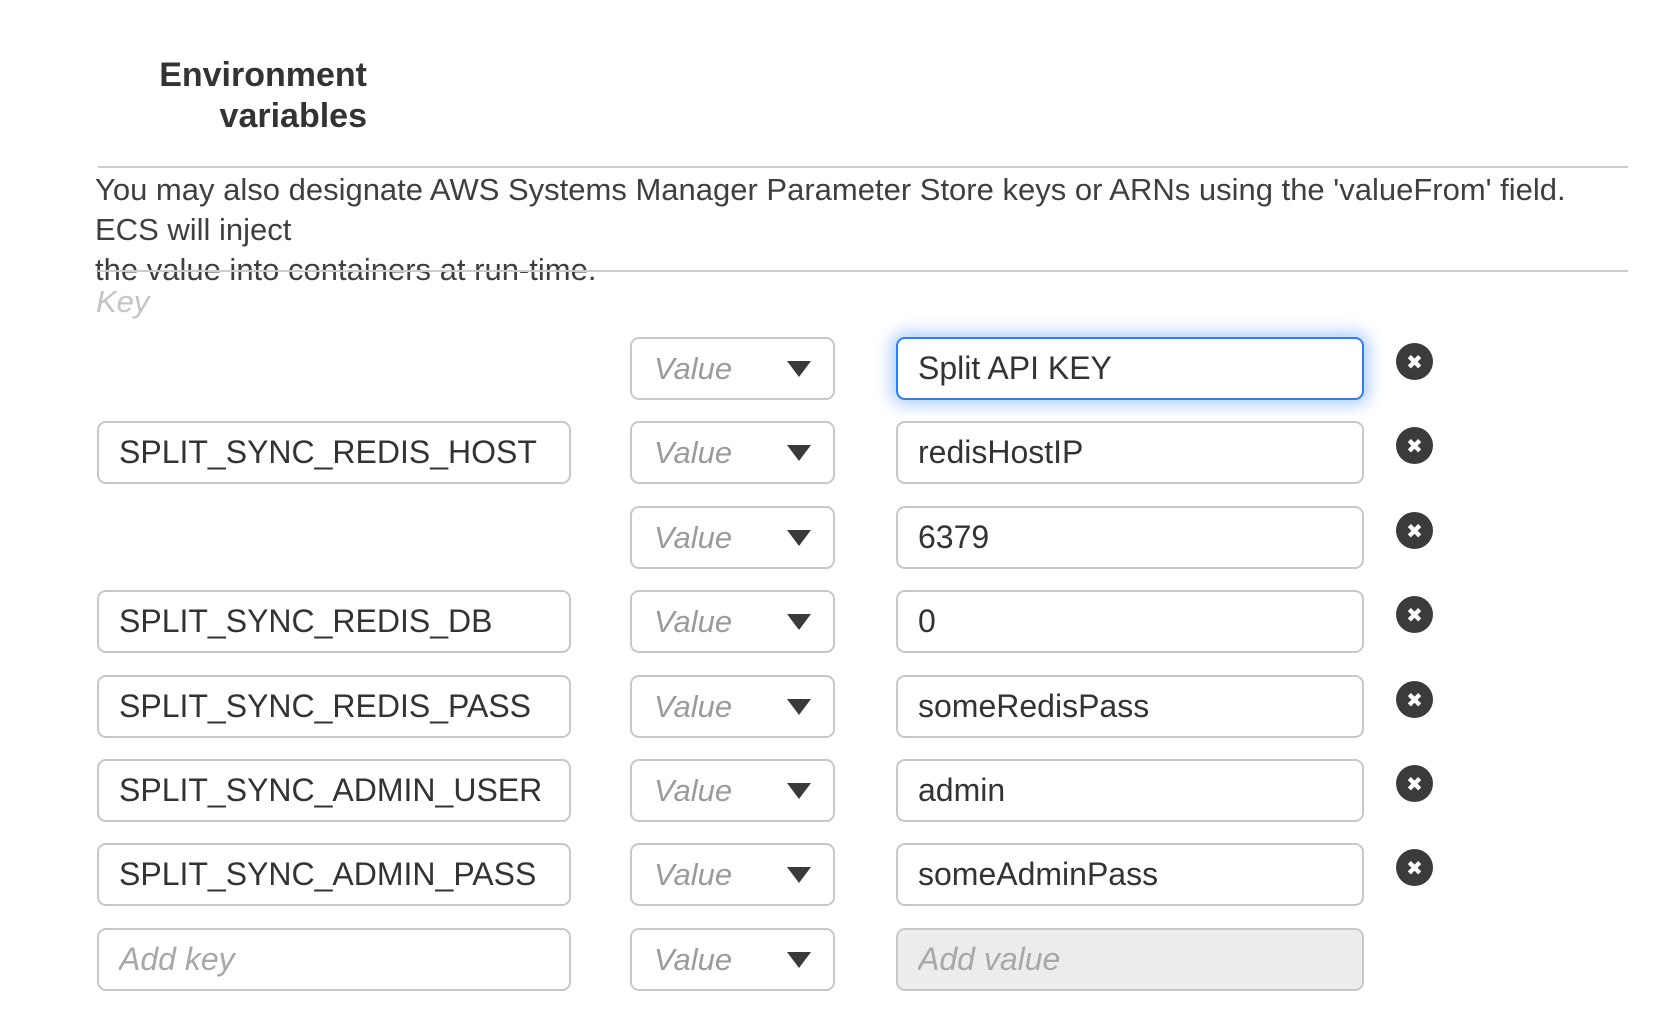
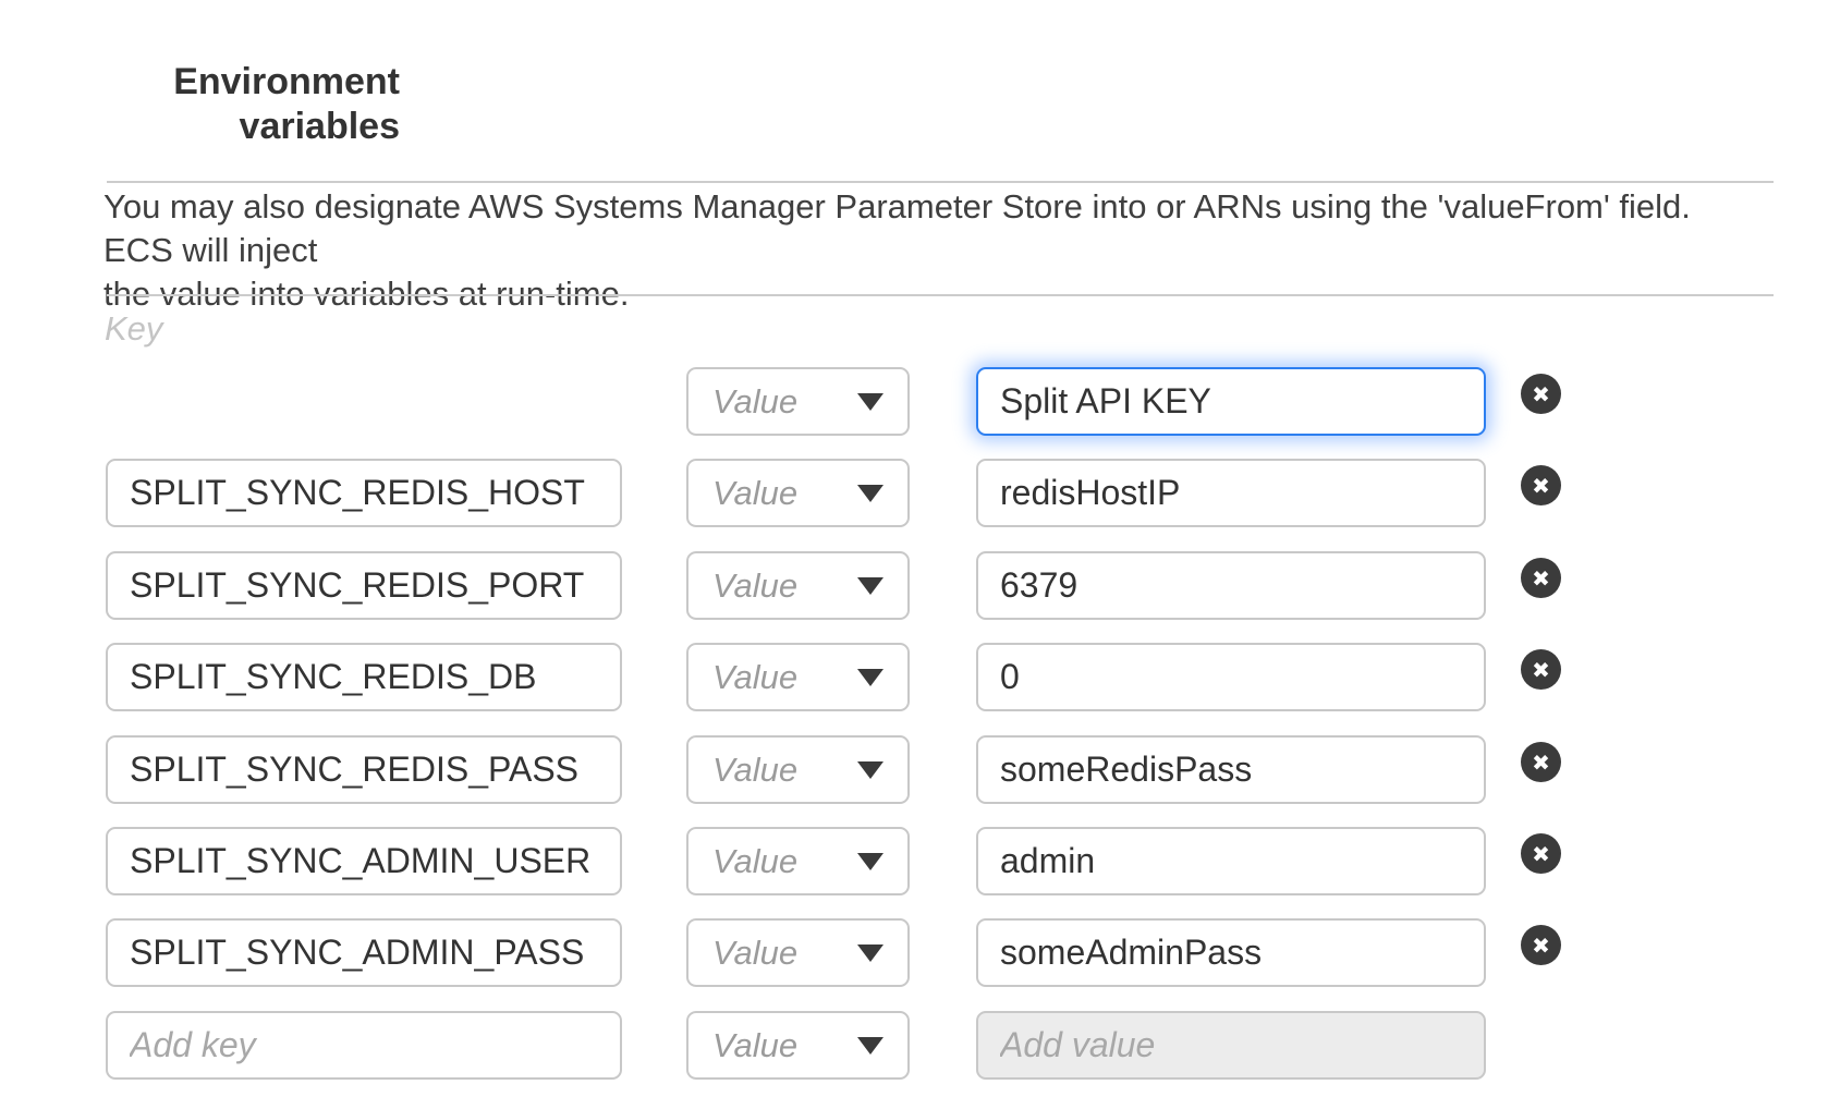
  Environment variables
- You may also designate AWS Systems Manager Parameter Store keys or ARNs using the 'valueFrom' field. ECS will inject
+ You may also designate AWS Systems Manager Parameter Store into or ARNs using the 'valueFrom' field. ECS will inject
- the value into containers at run-time.
+ the value into variables at run-time.
  Key
  Value
  Split API KEY
  ✖
  SPLIT_SYNC_REDIS_HOST
  Value
  redisHostIP
  ✖
+ SPLIT_SYNC_REDIS_PORT
  Value
  6379
  ✖
  SPLIT_SYNC_REDIS_DB
  Value
  0
  ✖
  SPLIT_SYNC_REDIS_PASS
  Value
  someRedisPass
  ✖
  SPLIT_SYNC_ADMIN_USER
  Value
  admin
  ✖
  SPLIT_SYNC_ADMIN_PASS
  Value
  someAdminPass
  ✖
  Add key
  Value
  Add value
